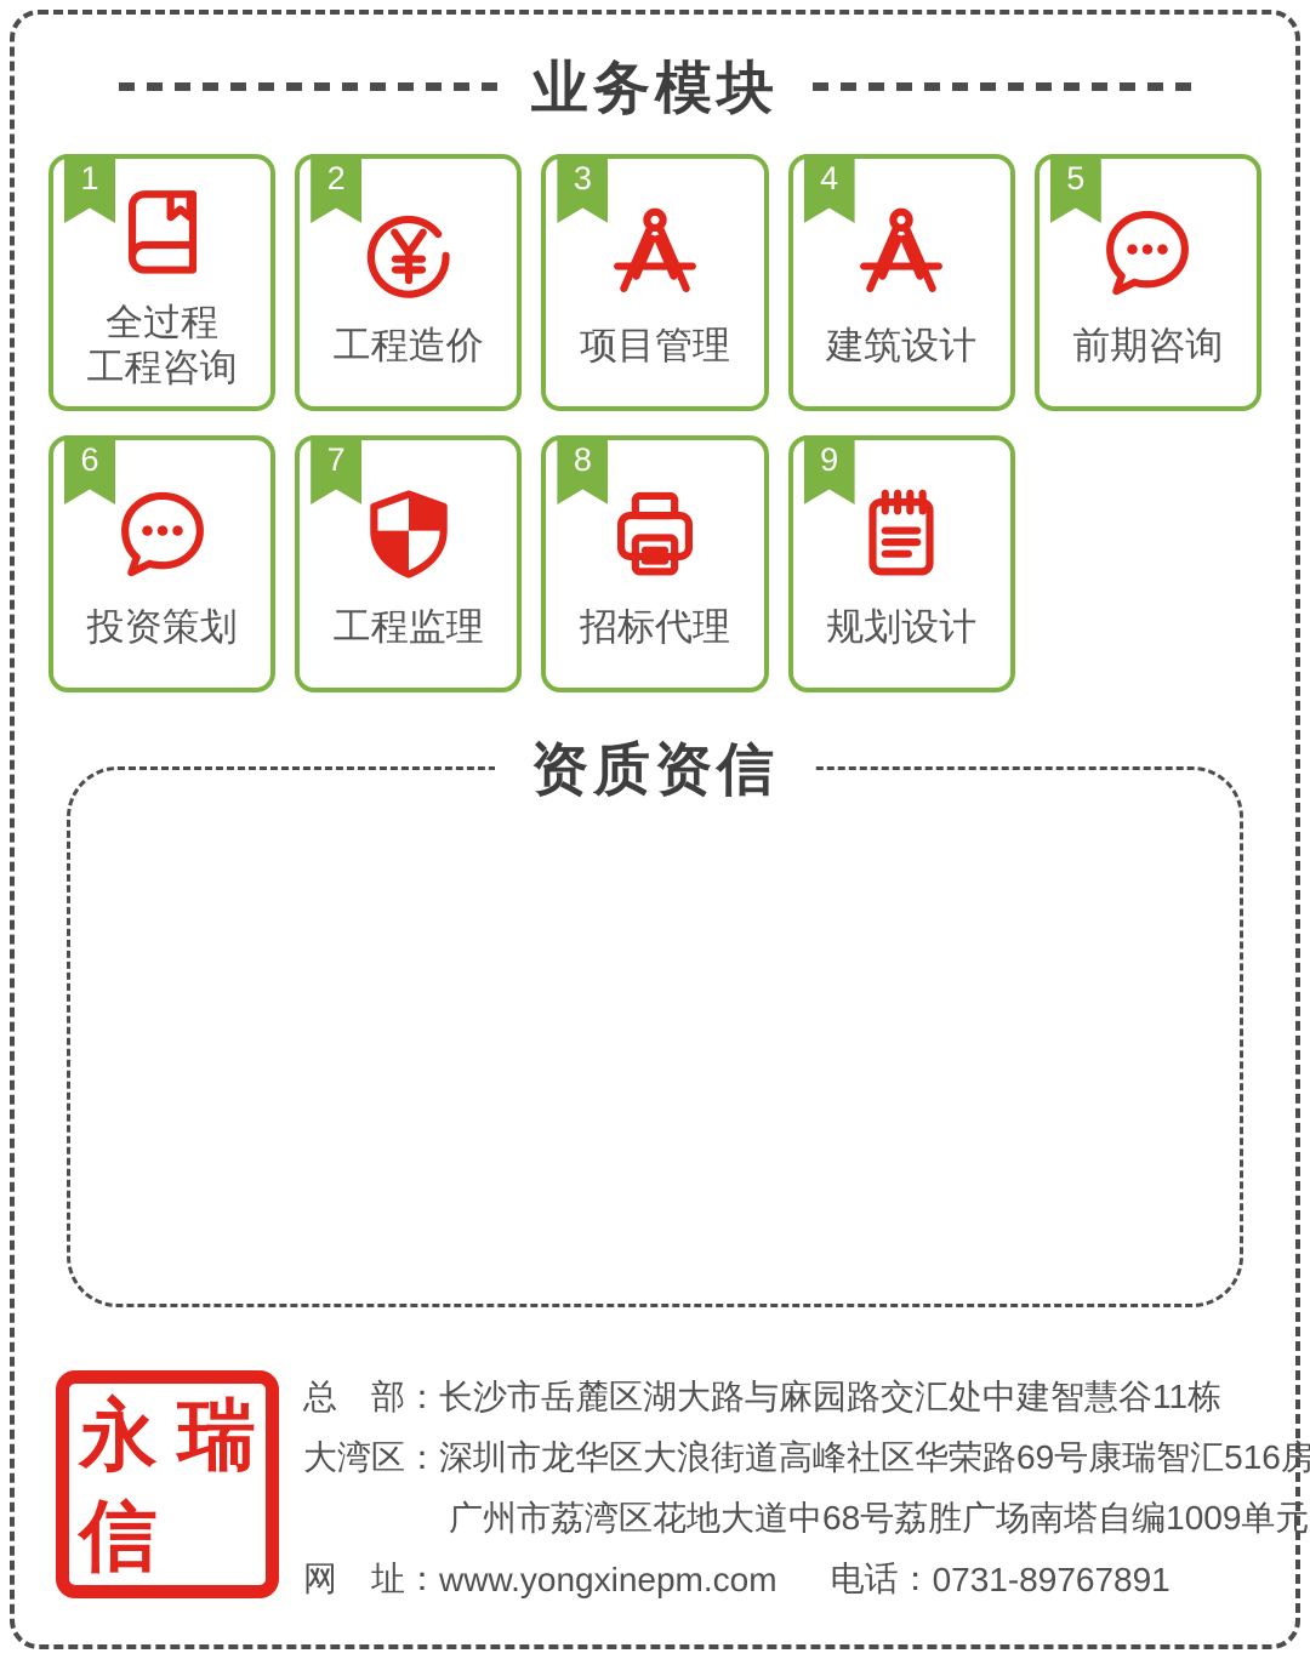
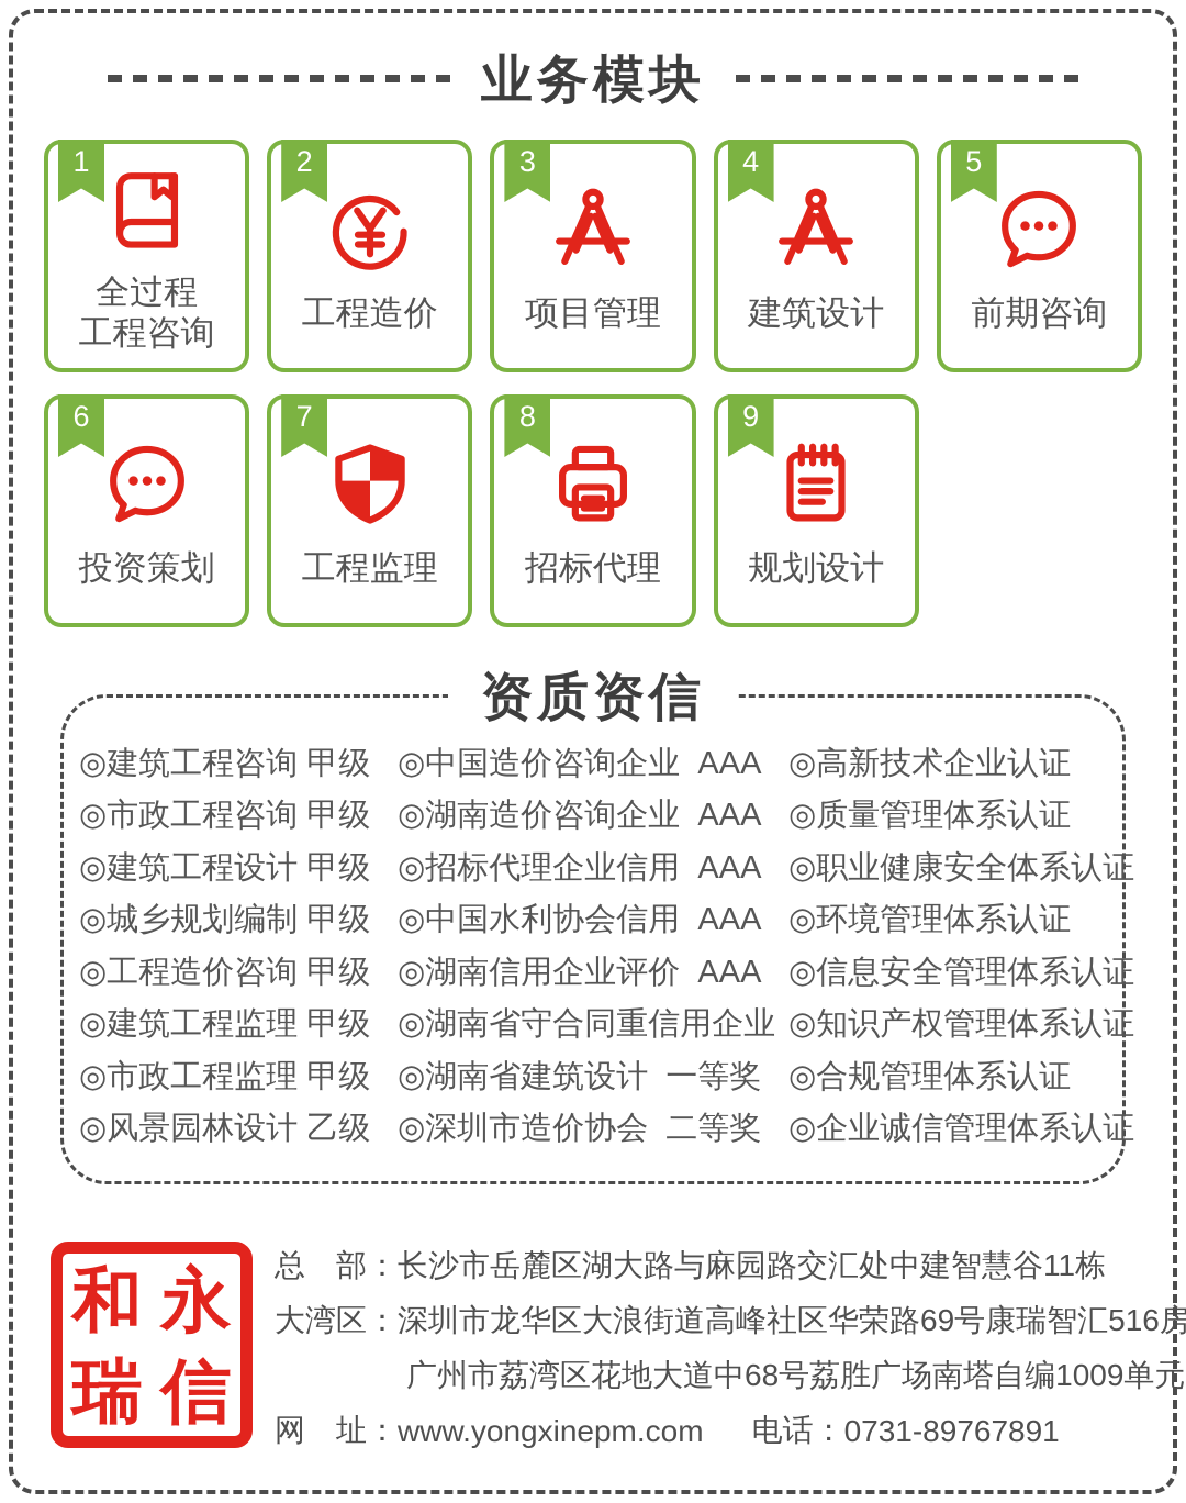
  业务模块
  1
  全过程
  工程咨询
  2
  工程造价
  3
  项目管理
  4
  建筑设计
  5
  前期咨询
  6
  投资策划
  7
  工程监理
  8
  招标代理
  9
  规划设计
  资质资信
+ ◎建筑工程咨询 甲级
+ ◎市政工程咨询 甲级
+ ◎建筑工程设计 甲级
+ ◎城乡规划编制 甲级
+ ◎工程造价咨询 甲级
+ ◎建筑工程监理 甲级
+ ◎市政工程监理 甲级
+ ◎风景园林设计 乙级
+ ◎中国造价咨询企业 AAA
+ ◎湖南造价咨询企业 AAA
+ ◎招标代理企业信用 AAA
+ ◎中国水利协会信用 AAA
+ ◎湖南信用企业评价 AAA
+ ◎湖南省守合同重信用企业
+ ◎湖南省建筑设计 一等奖
+ ◎深圳市造价协会 二等奖
+ ◎高新技术企业认证
+ ◎质量管理体系认证
+ ◎职业健康安全体系认证
+ ◎环境管理体系认证
+ ◎信息安全管理体系认证
+ ◎知识产权管理体系认证
+ ◎合规管理体系认证
+ ◎企业诚信管理体系认证
+ 和
  永
  瑞
  信
  总 部：
  长沙市岳麓区湖大路与麻园路交汇处中建智慧谷11栋
  大湾区：
  深圳市龙华区大浪街道高峰社区华荣路69号康瑞智汇516房
  广州市荔湾区花地大道中68号荔胜广场南塔自编1009单元
  网 址：
  www.yongxinepm.com
  电话：
  0731-89767891
